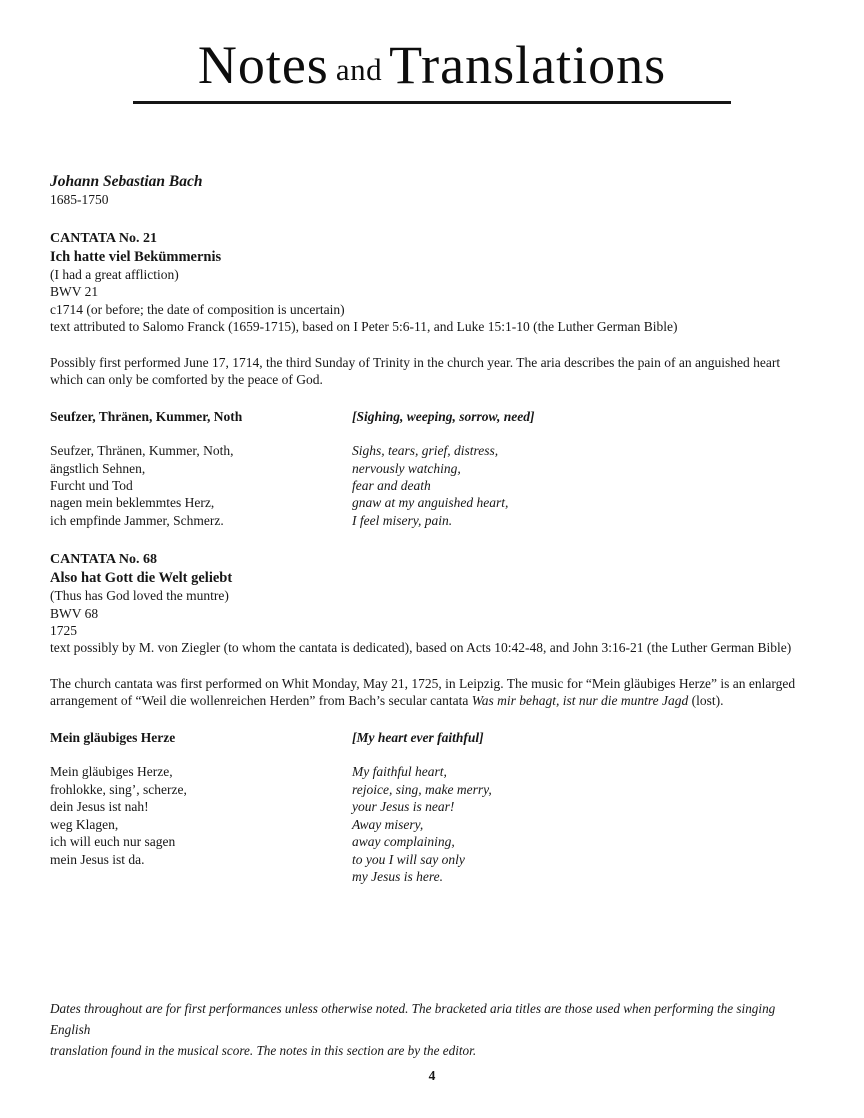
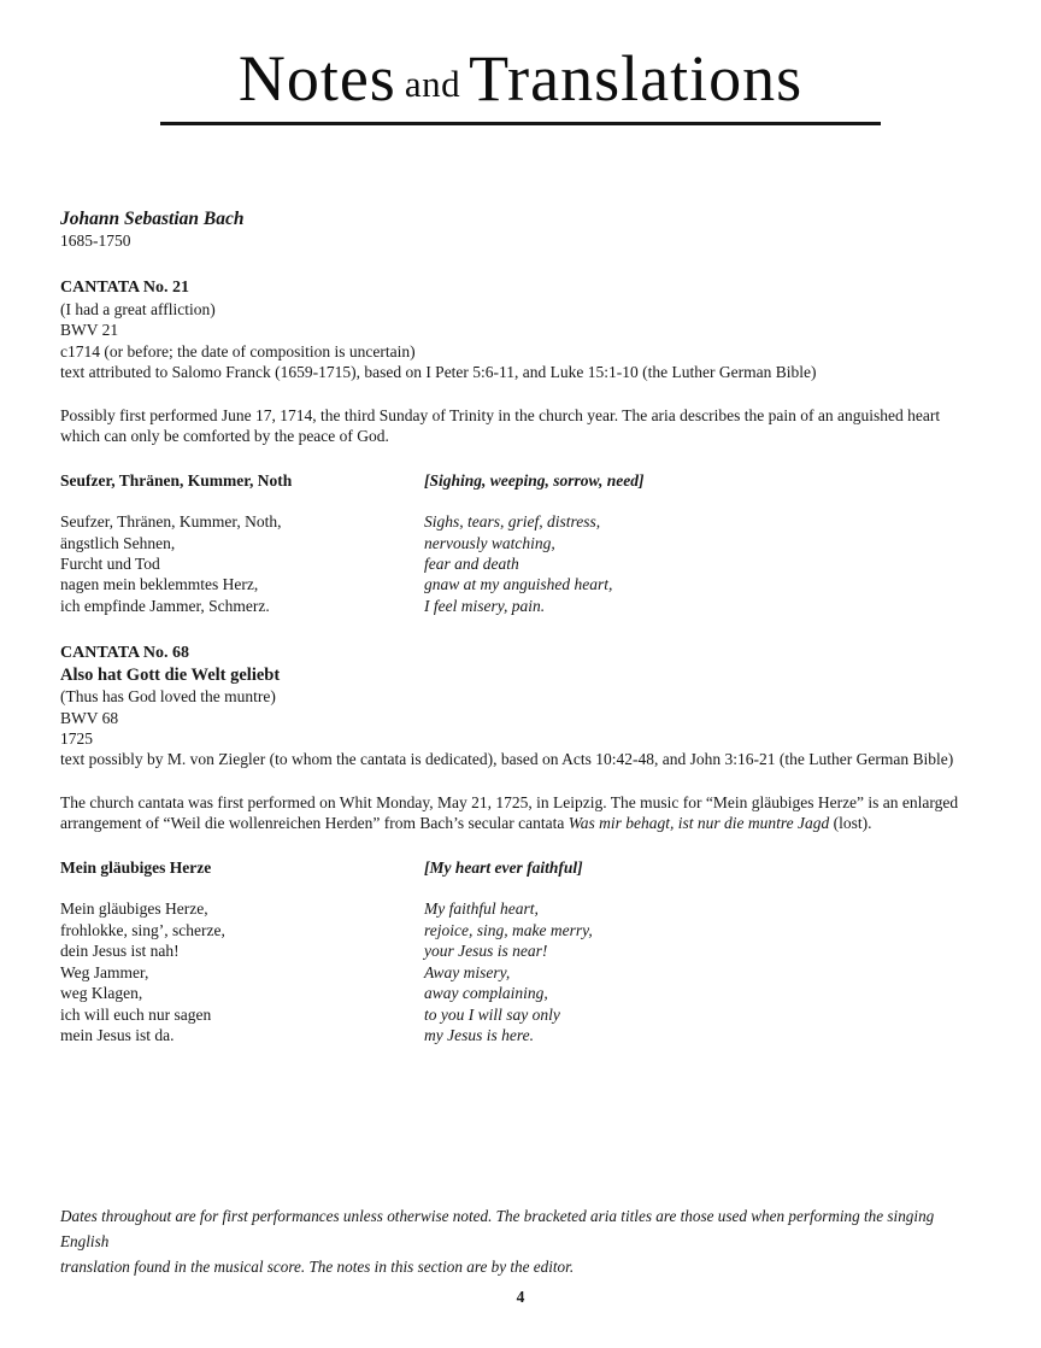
  Notes and Translations
  Johann Sebastian Bach
  1685-1750
  CANTATA No. 21
- Ich hatte viel Bekümmernis
  (I had a great affliction)
  BWV 21
  c1714 (or before; the date of composition is uncertain)
  text attributed to Salomo Franck (1659-1715), based on I Peter 5:6-11, and Luke 15:1-10 (the Luther German Bible)
  Possibly first performed June 17, 1714, the third Sunday of Trinity in the church year. The aria describes the pain of an anguished heart
  which can only be comforted by the peace of God.
  Seufzer, Thränen, Kummer, Noth
  [Sighing, weeping, sorrow, need]
  Seufzer, Thränen, Kummer, Noth,
  ängstlich Sehnen,
  Furcht und Tod
  nagen mein beklemmtes Herz,
  ich empfinde Jammer, Schmerz.
  Sighs, tears, grief, distress,
  nervously watching,
  fear and death
  gnaw at my anguished heart,
  I feel misery, pain.
  CANTATA No. 68
  Also hat Gott die Welt geliebt
  (Thus has God loved the muntre)
  BWV 68
  1725
  text possibly by M. von Ziegler (to whom the cantata is dedicated), based on Acts 10:42-48, and John 3:16-21 (the Luther German Bible)
  The church cantata was first performed on Whit Monday, May 21, 1725, in Leipzig. The music for “Mein gläubiges Herze” is an enlarged
  arrangement of “Weil die wollenreichen Herden” from Bach’s secular cantata Was mir behagt, ist nur die muntre Jagd (lost).
  Mein gläubiges Herze
  [My heart ever faithful]
  Mein gläubiges Herze,
  frohlokke, sing’, scherze,
  dein Jesus ist nah!
+ Weg Jammer,
  weg Klagen,
  ich will euch nur sagen
  mein Jesus ist da.
  My faithful heart,
  rejoice, sing, make merry,
  your Jesus is near!
  Away misery,
  away complaining,
  to you I will say only
  my Jesus is here.
  Dates throughout are for first performances unless otherwise noted. The bracketed aria titles are those used when performing the singing English
  translation found in the musical score. The notes in this section are by the editor.
  4
